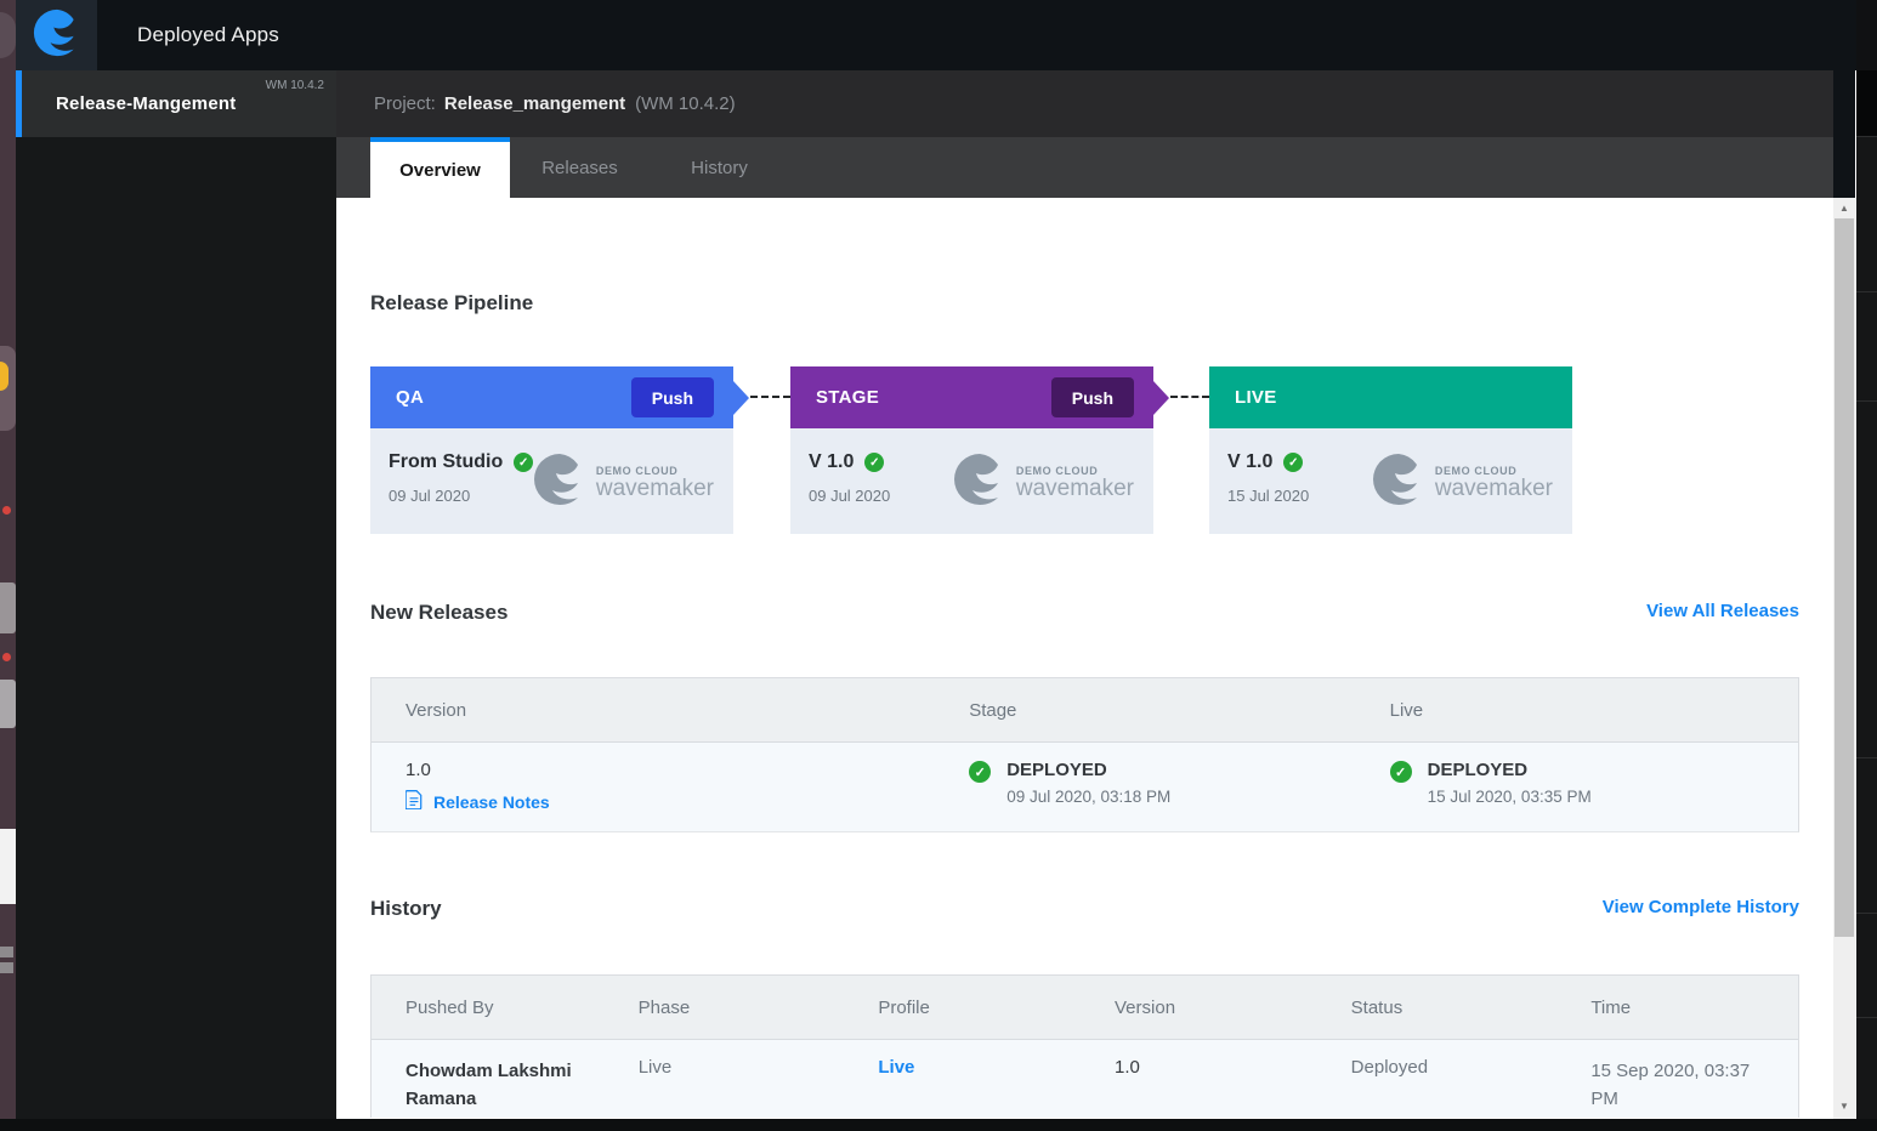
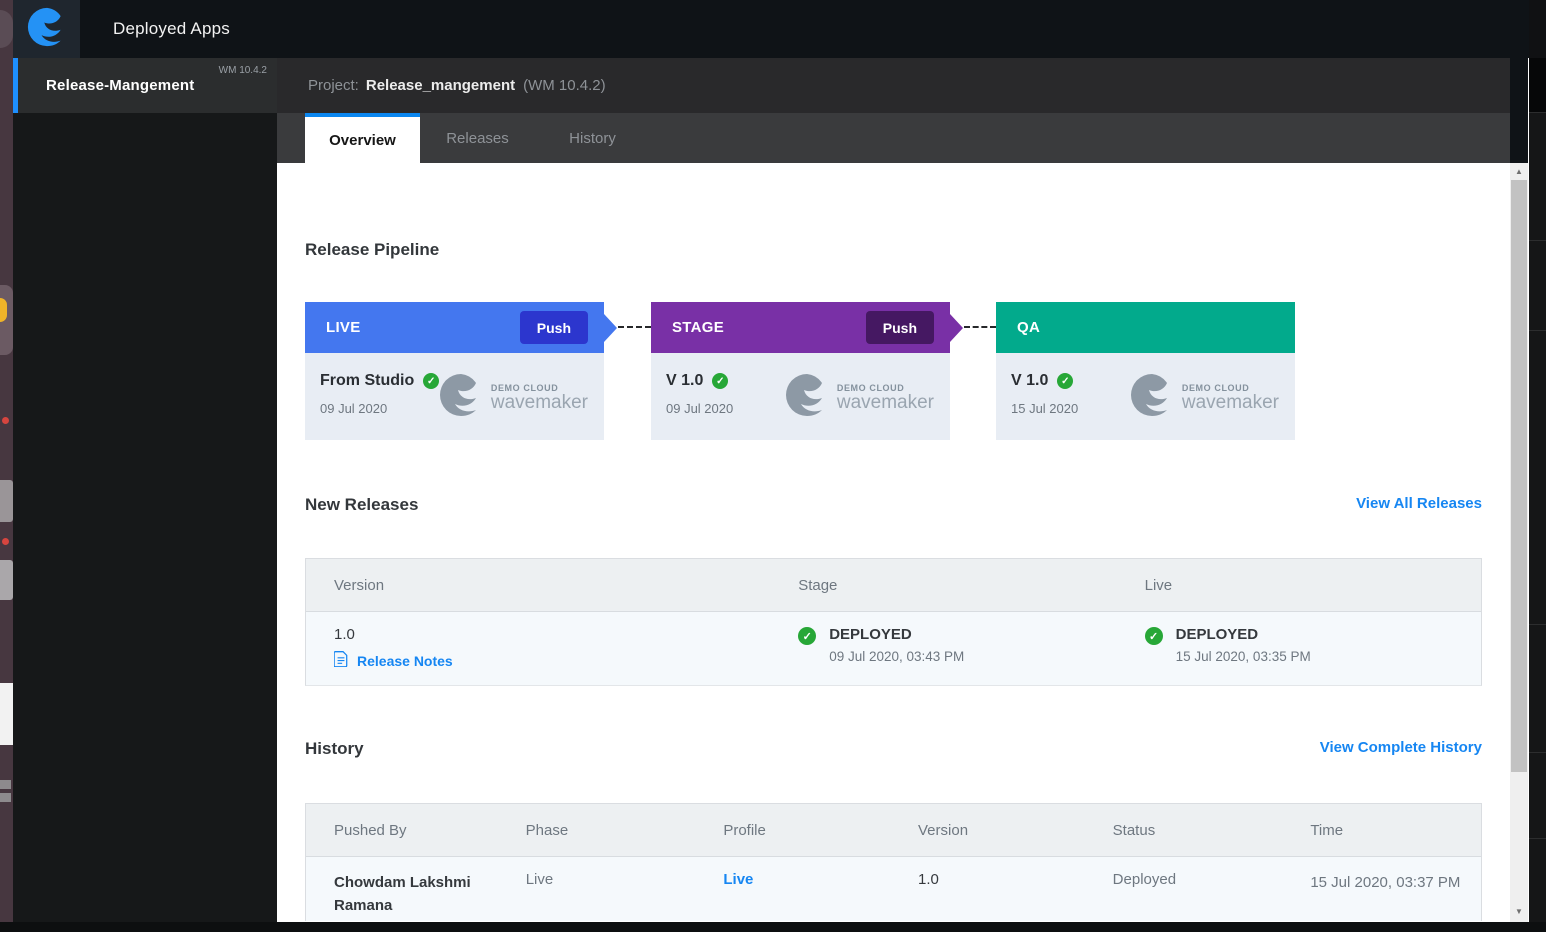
  Deployed Apps
  Release-Mangement
  WM 10.4.2
  Project:
  Release_mangement
  (WM 10.4.2)
  Overview
  Releases
  History
  Release Pipeline
- QA
+ LIVE
  Push
  From Studio
  ✓
  09 Jul 2020
  DEMO CLOUD
  wavemaker
  STAGE
  Push
  V 1.0
  ✓
  09 Jul 2020
  DEMO CLOUD
  wavemaker
- LIVE
+ QA
  V 1.0
  ✓
  15 Jul 2020
  DEMO CLOUD
  wavemaker
  New Releases
  View All Releases
  Version
  Stage
  Live
  1.0
  Release Notes
  ✓
  DEPLOYED
- 09 Jul 2020, 03:18 PM
+ 09 Jul 2020, 03:43 PM
  ✓
  DEPLOYED
  15 Jul 2020, 03:35 PM
  History
  View Complete History
  Pushed By
  Phase
  Profile
  Version
  Status
  Time
  Chowdam Lakshmi Ramana
  Live
  Live
  1.0
  Deployed
- 15 Sep 2020, 03:37 PM
+ 15 Jul 2020, 03:37 PM
  ▲
  ▼
